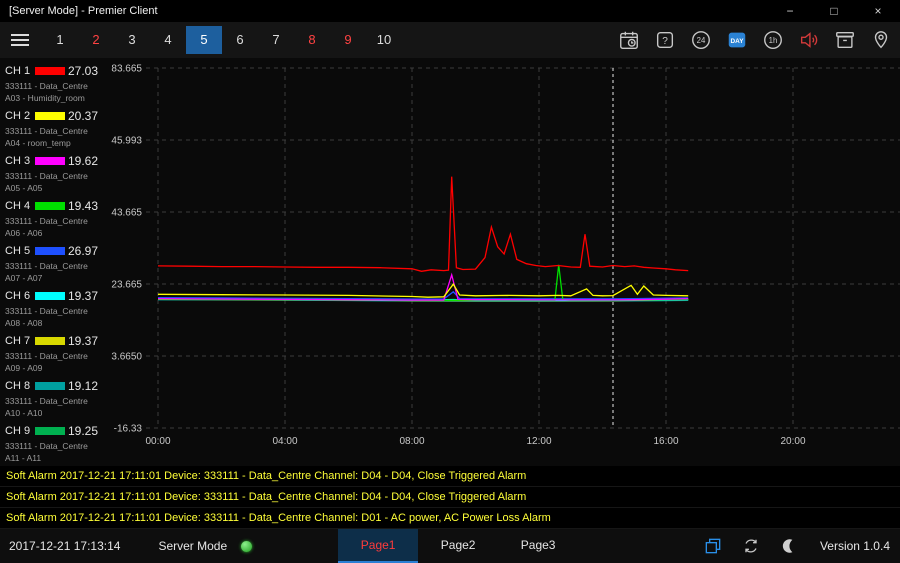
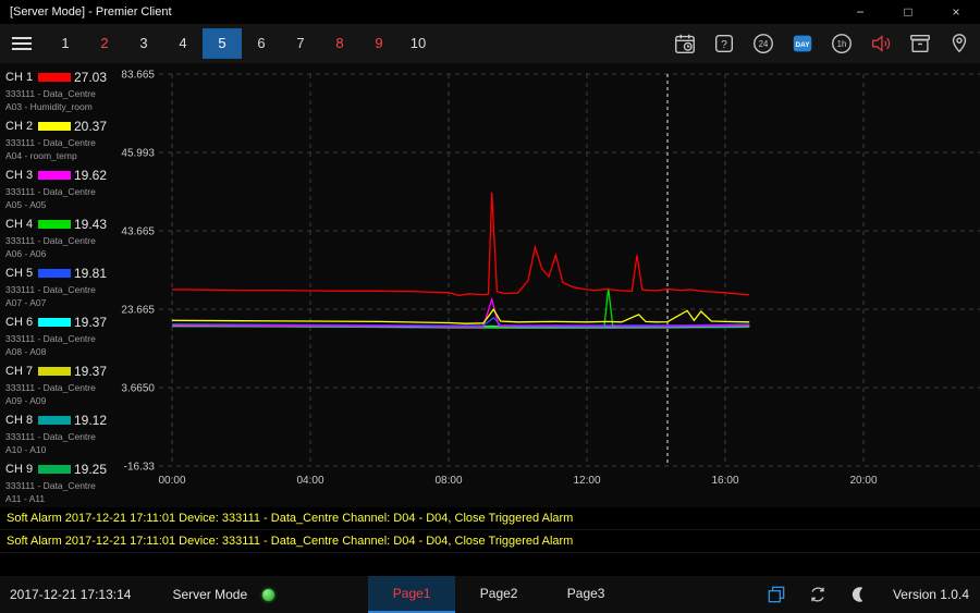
  [Server Mode] - Premier Client
  −
  □
  ×
  1
  2
  3
  4
  5
  6
  7
  8
  9
  10
  ?
  24
  1h
  CH 1
  27.03
  333111 - Data_Centre
  A03 - Humidity_room
  CH 2
  20.37
  333111 - Data_Centre
  A04 - room_temp
  CH 3
  19.62
  333111 - Data_Centre
  A05 - A05
  CH 4
  19.43
  333111 - Data_Centre
  A06 - A06
  CH 5
- 26.97
+ 19.81
  333111 - Data_Centre
  A07 - A07
  CH 6
  19.37
  333111 - Data_Centre
  A08 - A08
  CH 7
  19.37
  333111 - Data_Centre
  A09 - A09
  CH 8
  19.12
  333111 - Data_Centre
  A10 - A10
  CH 9
  19.25
  333111 - Data_Centre
  A11 - A11
  83.665
  45.993
  43.665
  23.665
  3.6650
  -16.33
  00:00
  04:00
  08:00
  12:00
  16:00
  20:00
  Soft Alarm 2017-12-21 17:11:01 Device: 333111 - Data_Centre Channel: D04 - D04, Close Triggered Alarm
  Soft Alarm 2017-12-21 17:11:01 Device: 333111 - Data_Centre Channel: D04 - D04, Close Triggered Alarm
- Soft Alarm 2017-12-21 17:11:01 Device: 333111 - Data_Centre Channel: D01 - AC power, AC Power Loss Alarm
  2017-12-21 17:13:14
  Server Mode
  Page1
  Page2
  Page3
  Version 1.0.4
